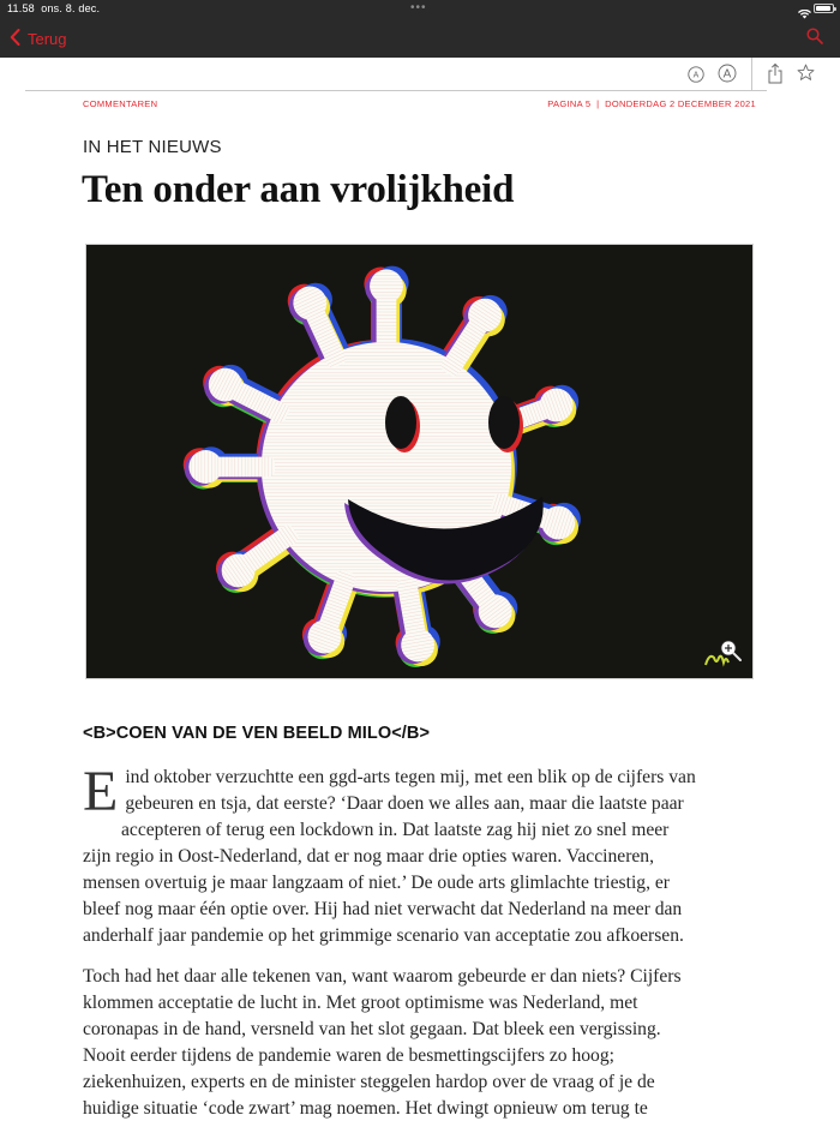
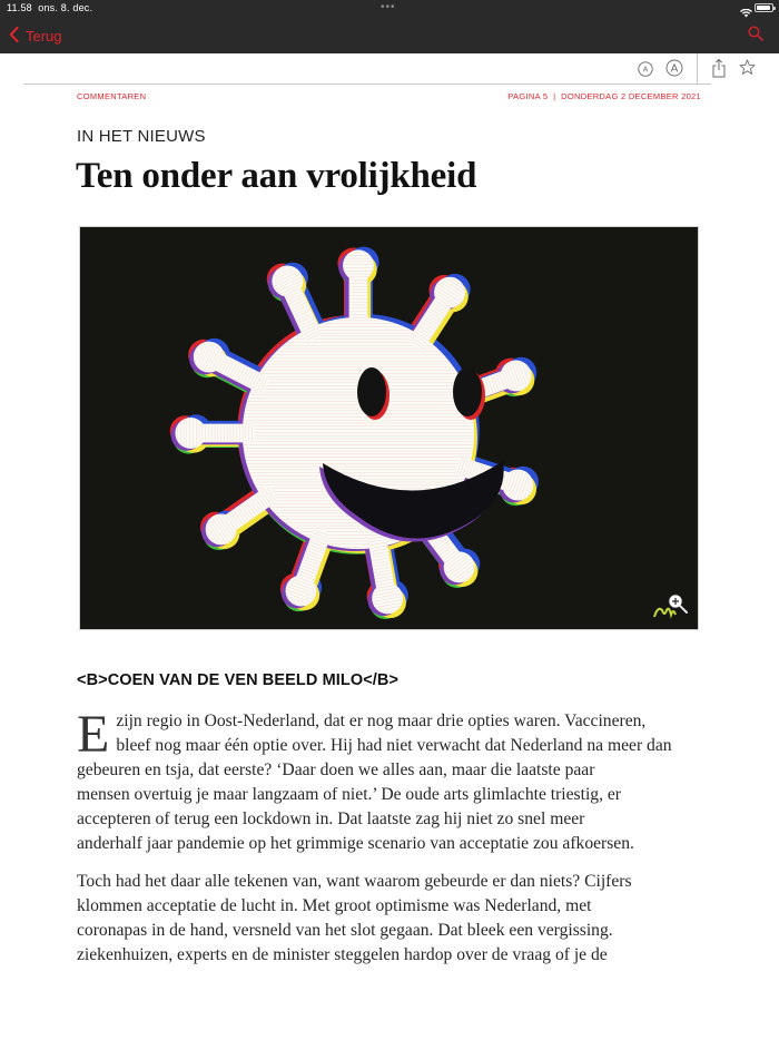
  11.58 ons. 8. dec.
  •••
  Terug
  A
  COMMENTAREN
  PAGINA 5 | DONDERDAG 2 DECEMBER 2021
  IN HET NIEUWS
  Ten onder aan vrolijkheid
  <B>COEN VAN DE VEN BEELD MILO</B>
  E
- ind oktober verzuchtte een ggd-arts tegen mij, met een blik op de cijfers van
- gebeuren en tsja, dat eerste? ‘Daar doen we alles aan, maar die laatste paar
+ zijn regio in Oost-Nederland, dat er nog maar drie opties waren. Vaccineren,
- accepteren of terug een lockdown in. Dat laatste zag hij niet zo snel meer
+ bleef nog maar één optie over. Hij had niet verwacht dat Nederland na meer dan
- zijn regio in Oost-Nederland, dat er nog maar drie opties waren. Vaccineren,
+ gebeuren en tsja, dat eerste? ‘Daar doen we alles aan, maar die laatste paar
  mensen overtuig je maar langzaam of niet.’ De oude arts glimlachte triestig, er
- bleef nog maar één optie over. Hij had niet verwacht dat Nederland na meer dan
+ accepteren of terug een lockdown in. Dat laatste zag hij niet zo snel meer
  anderhalf jaar pandemie op het grimmige scenario van acceptatie zou afkoersen.
  Toch had het daar alle tekenen van, want waarom gebeurde er dan niets? Cijfers
  klommen acceptatie de lucht in. Met groot optimisme was Nederland, met
  coronapas in de hand, versneld van het slot gegaan. Dat bleek een vergissing.
- Nooit eerder tijdens de pandemie waren de besmettingscijfers zo hoog;
  ziekenhuizen, experts en de minister steggelen hardop over de vraag of je de
- huidige situatie ‘code zwart’ mag noemen. Het dwingt opnieuw om terug te
